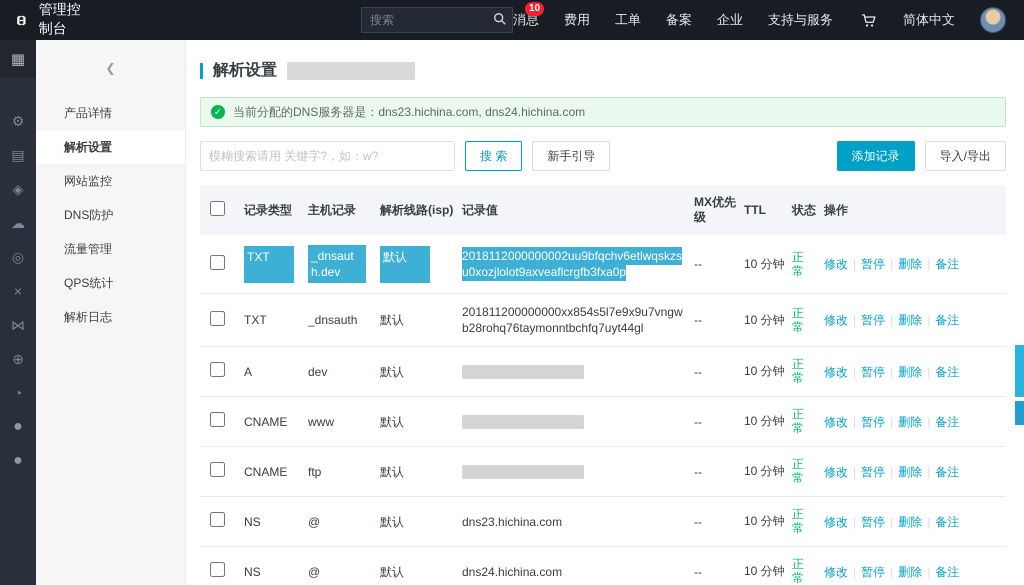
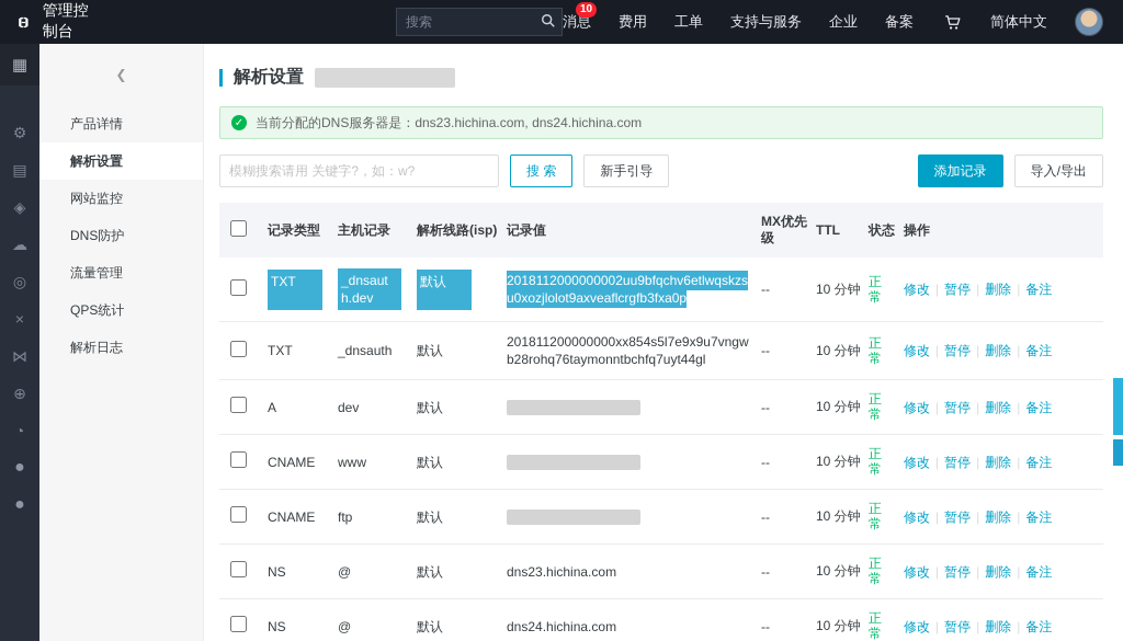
  管理控制台
  搜索
  消息
  10
  费用
  工单
- 备案
+ 支持与服务
  企业
- 支持与服务
+ 备案
  简体中文
  ▦
  ⚙
  ▤
  ◈
  ☁
  ◎
  ×
  ⋈
  ⊕
  ◔
  ●
  ●
  ❮
  产品详情
  解析设置
  网站监控
  DNS防护
  流量管理
  QPS统计
  解析日志
  解析设置
  ✓
  当前分配的DNS服务器是：dns23.hichina.com, dns24.hichina.com
  模糊搜索请用 关键字?，如：w?
  搜 索
  新手引导
  添加记录
  导入/导出
  	记录类型	主机记录	解析线路(isp)	记录值	MX优先级	TTL	状态	操作
  	TXT	_dnsauth.dev	默认	2018112000000002uu9bfqchv6etlwqskzsu0xozjlolot9axveaflcrgfb3fxa0p	--	10 分钟	正常	修改 | 暂停 | 删除 | 备注
  	TXT	_dnsauth	默认	201811200000000xx854s5l7e9x9u7vngwb28rohq76taymonntbchfq7uyt44gl	--	10 分钟	正常	修改 | 暂停 | 删除 | 备注
  	A	dev	默认		--	10 分钟	正常	修改 | 暂停 | 删除 | 备注
  	CNAME	www	默认		--	10 分钟	正常	修改 | 暂停 | 删除 | 备注
  	CNAME	ftp	默认		--	10 分钟	正常	修改 | 暂停 | 删除 | 备注
  	NS	@	默认	dns23.hichina.com	--	10 分钟	正常	修改 | 暂停 | 删除 | 备注
  	NS	@	默认	dns24.hichina.com	--	10 分钟	正常	修改 | 暂停 | 删除 | 备注
